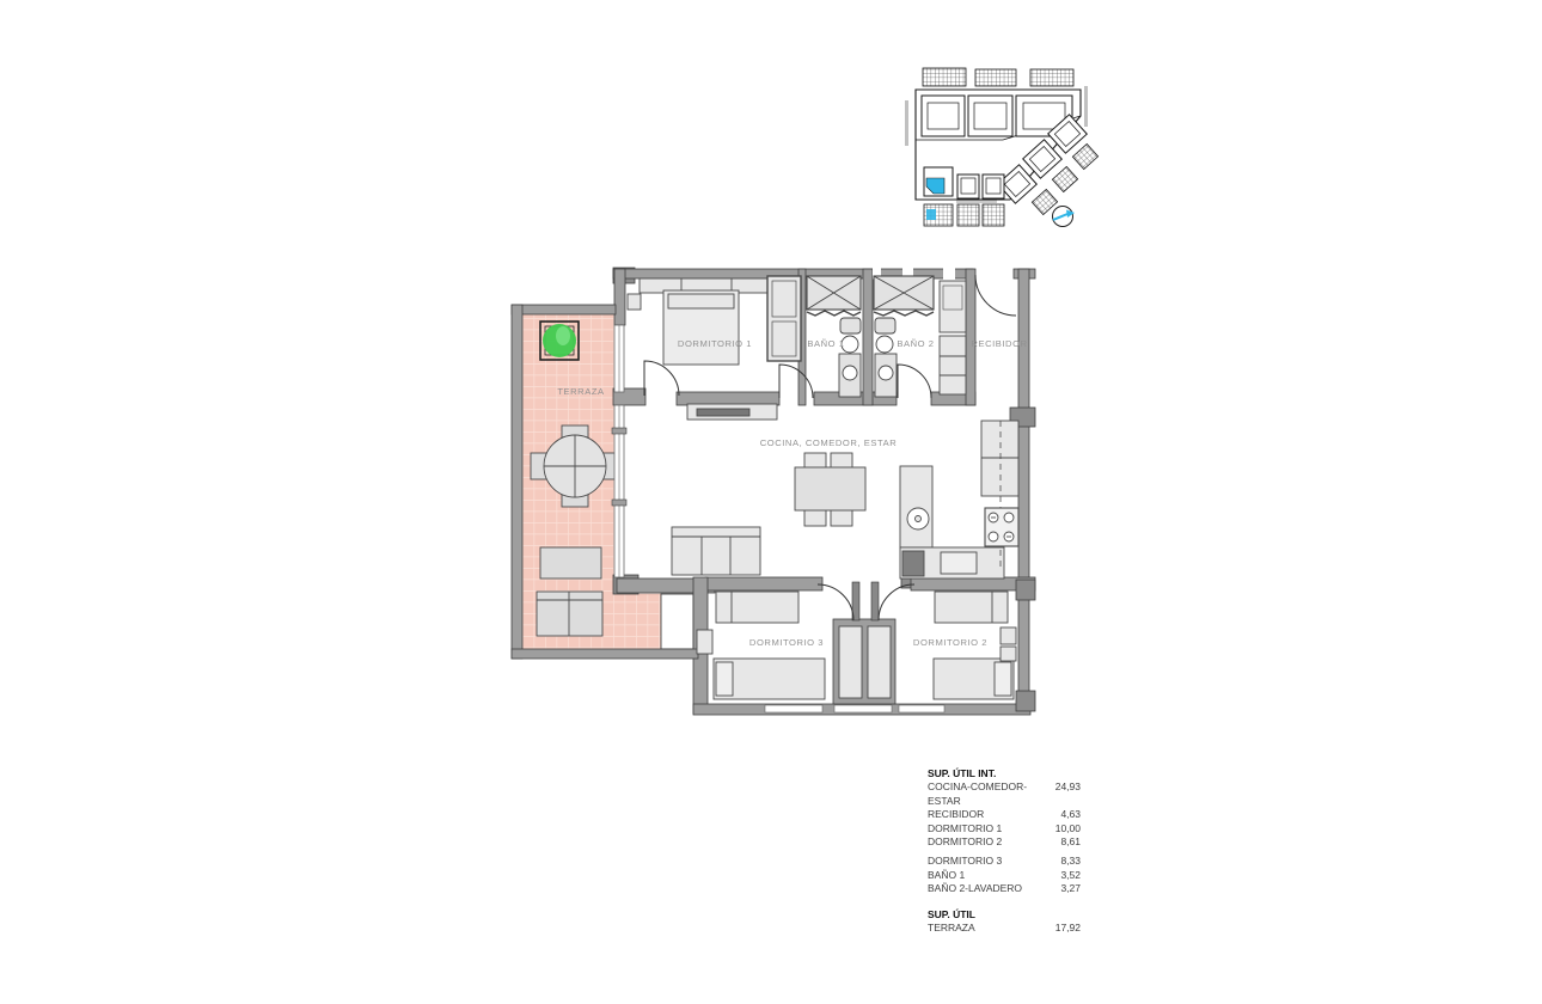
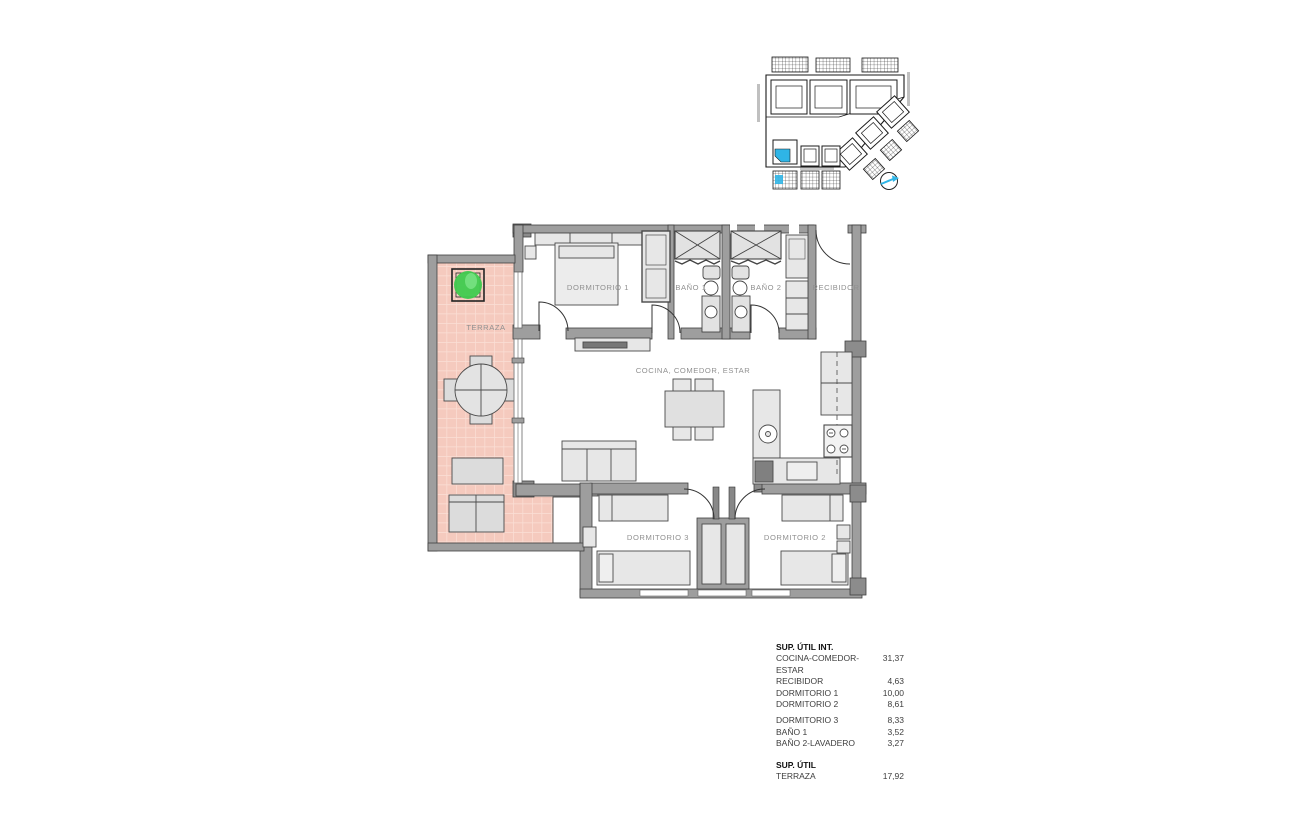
  TERRAZA
  DORMITORIO 1
  BAÑO 1
  BAÑO 2
  RECIBIDOR
  COCINA, COMEDOR, ESTAR
  DORMITORIO 3
  DORMITORIO 2
  SUP. ÚTIL INT.
  COCINA-COMEDOR-ESTAR
- 24,93
+ 31,37
  RECIBIDOR
  4,63
  DORMITORIO 1
  10,00
  DORMITORIO 2
  8,61
  DORMITORIO 3
  8,33
  BAÑO 1
  3,52
  BAÑO 2-LAVADERO
  3,27
  SUP. ÚTIL
  TERRAZA
  17,92
